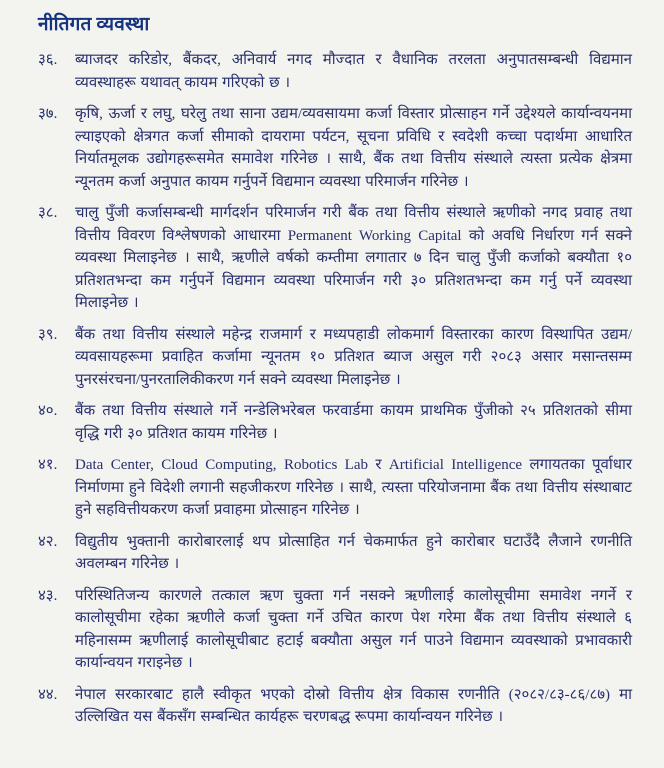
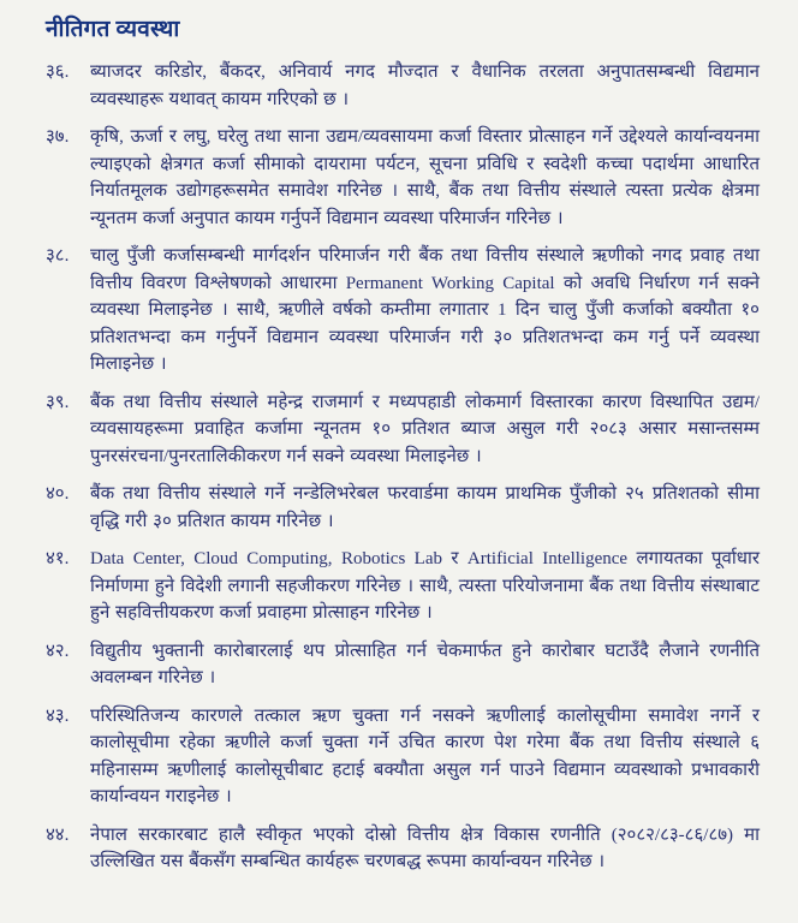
  नीतिगत व्यवस्था
  ३६.
  ब्याजदर करिडोर, बैंकदर, अनिवार्य नगद मौज्दात र वैधानिक तरलता अनुपातसम्बन्धी विद्यमान व्यवस्थाहरू यथावत् कायम गरिएको छ ।
  ३७.
  कृषि, ऊर्जा र लघु, घरेलु तथा साना उद्यम/व्यवसायमा कर्जा विस्तार प्रोत्साहन गर्ने उद्देश्यले कार्यान्वयनमा ल्याइएको क्षेत्रगत कर्जा सीमाको दायरामा पर्यटन, सूचना प्रविधि र स्वदेशी कच्चा पदार्थमा आधारित निर्यातमूलक उद्योगहरूसमेत समावेश गरिनेछ । साथै, बैंक तथा वित्तीय संस्थाले त्यस्ता प्रत्येक क्षेत्रमा न्यूनतम कर्जा अनुपात कायम गर्नुपर्ने विद्यमान व्यवस्था परिमार्जन गरिनेछ ।
  ३८.
- चालु पुँजी कर्जासम्बन्धी मार्गदर्शन परिमार्जन गरी बैंक तथा वित्तीय संस्थाले ऋणीको नगद प्रवाह तथा वित्तीय विवरण विश्लेषणको आधारमा Permanent Working Capital को अवधि निर्धारण गर्न सक्ने व्यवस्था मिलाइनेछ । साथै, ऋणीले वर्षको कम्तीमा लगातार ७ दिन चालु पुँजी कर्जाको बक्यौता १० प्रतिशतभन्दा कम गर्नुपर्ने विद्यमान व्यवस्था परिमार्जन गरी ३० प्रतिशतभन्दा कम गर्नु पर्ने व्यवस्था मिलाइनेछ ।
+ चालु पुँजी कर्जासम्बन्धी मार्गदर्शन परिमार्जन गरी बैंक तथा वित्तीय संस्थाले ऋणीको नगद प्रवाह तथा वित्तीय विवरण विश्लेषणको आधारमा Permanent Working Capital को अवधि निर्धारण गर्न सक्ने व्यवस्था मिलाइनेछ । साथै, ऋणीले वर्षको कम्तीमा लगातार 1 दिन चालु पुँजी कर्जाको बक्यौता १० प्रतिशतभन्दा कम गर्नुपर्ने विद्यमान व्यवस्था परिमार्जन गरी ३० प्रतिशतभन्दा कम गर्नु पर्ने व्यवस्था मिलाइनेछ ।
  ३९.
  बैंक तथा वित्तीय संस्थाले महेन्द्र राजमार्ग र मध्यपहाडी लोकमार्ग विस्तारका कारण विस्थापित उद्यम/व्यवसायहरूमा प्रवाहित कर्जामा न्यूनतम १० प्रतिशत ब्याज असुल गरी २०८३ असार मसान्तसम्म पुनरसंरचना/पुनरतालिकीकरण गर्न सक्ने व्यवस्था मिलाइनेछ ।
  ४०.
  बैंक तथा वित्तीय संस्थाले गर्ने नन्डेलिभरेबल फरवार्डमा कायम प्राथमिक पुँजीको २५ प्रतिशतको सीमा वृद्धि गरी ३० प्रतिशत कायम गरिनेछ ।
  ४१.
  Data Center, Cloud Computing, Robotics Lab र Artificial Intelligence लगायतका पूर्वाधार निर्माणमा हुने विदेशी लगानी सहजीकरण गरिनेछ । साथै, त्यस्ता परियोजनामा बैंक तथा वित्तीय संस्थाबाट हुने सहवित्तीयकरण कर्जा प्रवाहमा प्रोत्साहन गरिनेछ ।
  ४२.
  विद्युतीय भुक्तानी कारोबारलाई थप प्रोत्साहित गर्न चेकमार्फत हुने कारोबार घटाउँदै लैजाने रणनीति अवलम्बन गरिनेछ ।
  ४३.
  परिस्थितिजन्य कारणले तत्काल ऋण चुक्ता गर्न नसक्ने ऋणीलाई कालोसूचीमा समावेश नगर्ने र कालोसूचीमा रहेका ऋणीले कर्जा चुक्ता गर्ने उचित कारण पेश गरेमा बैंक तथा वित्तीय संस्थाले ६ महिनासम्म ऋणीलाई कालोसूचीबाट हटाई बक्यौता असुल गर्न पाउने विद्यमान व्यवस्थाको प्रभावकारी कार्यान्वयन गराइनेछ ।
  ४४.
  नेपाल सरकारबाट हालै स्वीकृत भएको दोस्रो वित्तीय क्षेत्र विकास रणनीति (२०८२/८३-८६/८७) मा उल्लिखित यस बैंकसँग सम्बन्धित कार्यहरू चरणबद्ध रूपमा कार्यान्वयन गरिनेछ ।
